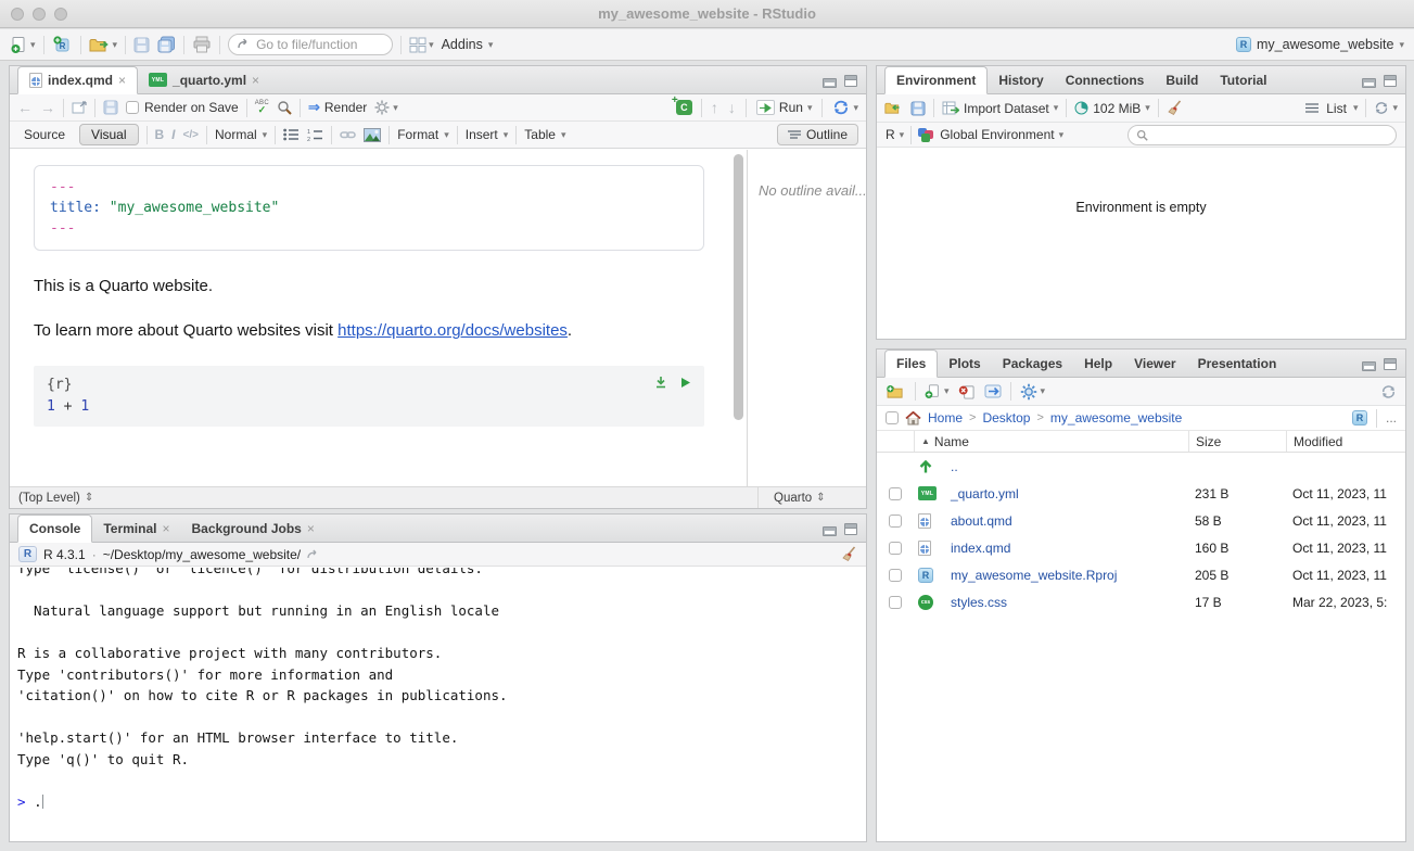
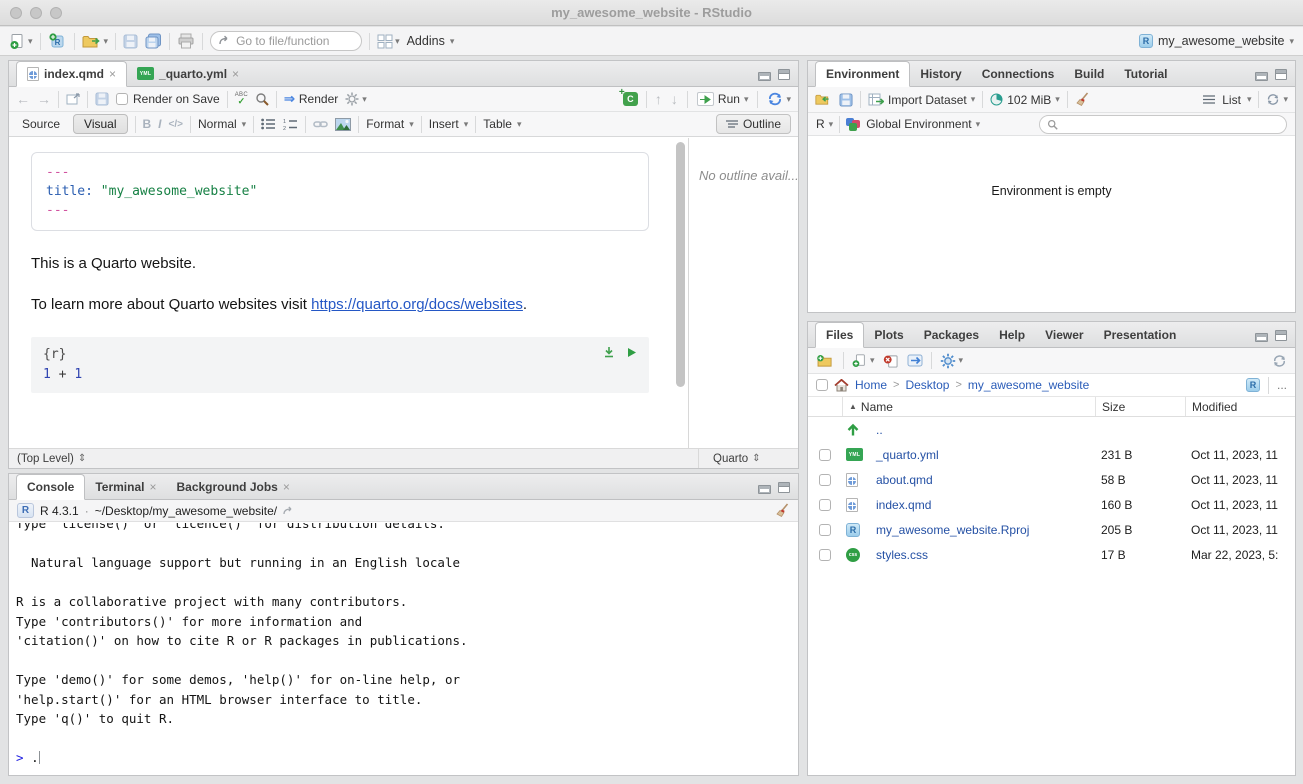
  my_awesome_website - RStudio
  ▾
  R
  ▾
  Go to file/function
  ▾
  Addins
  ▾
  R
  my_awesome_website
  ▾
  index.qmd
  ×
  _quarto.yml
  ×
  ←
  →
  Render on Save
  ✓
  ⇒
  Render
  ▾
  C
  ↑
  ↓
  Run
  ▾
  ▾
  Source
  Visual
  B
  I
  </>
  Normal
  ▾
  Format
  ▾
  Insert
  ▾
  Table
  ▾
  Outline
  ---
  title: "my_awesome_website"
  ---
  This is a Quarto website.
  To learn more about Quarto websites visit https://quarto.org/docs/websites.
  {r}
  1 + 1
  No outline avail...
  (Top Level)
  ⇕
  Quarto
  ⇕
  Console
  Terminal
  ×
  Background Jobs
  ×
  R
  R 4.3.1
  ·
  ~/Desktop/my_awesome_website/
  Type 'license()' or 'licence()' for distribution details.
  Natural language support but running in an English locale
  R is a collaborative project with many contributors.
  Type 'contributors()' for more information and
  'citation()' on how to cite R or R packages in publications.
+ Type 'demo()' for some demos, 'help()' for on-line help, or
  'help.start()' for an HTML browser interface to title.
  Type 'q()' to quit R.
  > .
  Environment
  History
  Connections
  Build
  Tutorial
  Import Dataset
  ▾
  102 MiB
  ▾
  List
  ▾
  ▾
  R
  ▾
  Global Environment
  ▾
  Environment is empty
  Files
  Plots
  Packages
  Help
  Viewer
  Presentation
  ▾
  ▾
  Home
  >
  Desktop
  >
  my_awesome_website
  R
  ...
  ▲
  Name
  Size
  Modified
  ..
  _quarto.yml
  231 B
  Oct 11, 2023, 11
  about.qmd
  58 B
  Oct 11, 2023, 11
  index.qmd
  160 B
  Oct 11, 2023, 11
  R
  my_awesome_website.Rproj
  205 B
  Oct 11, 2023, 11
  styles.css
  17 B
  Mar 22, 2023, 5:
